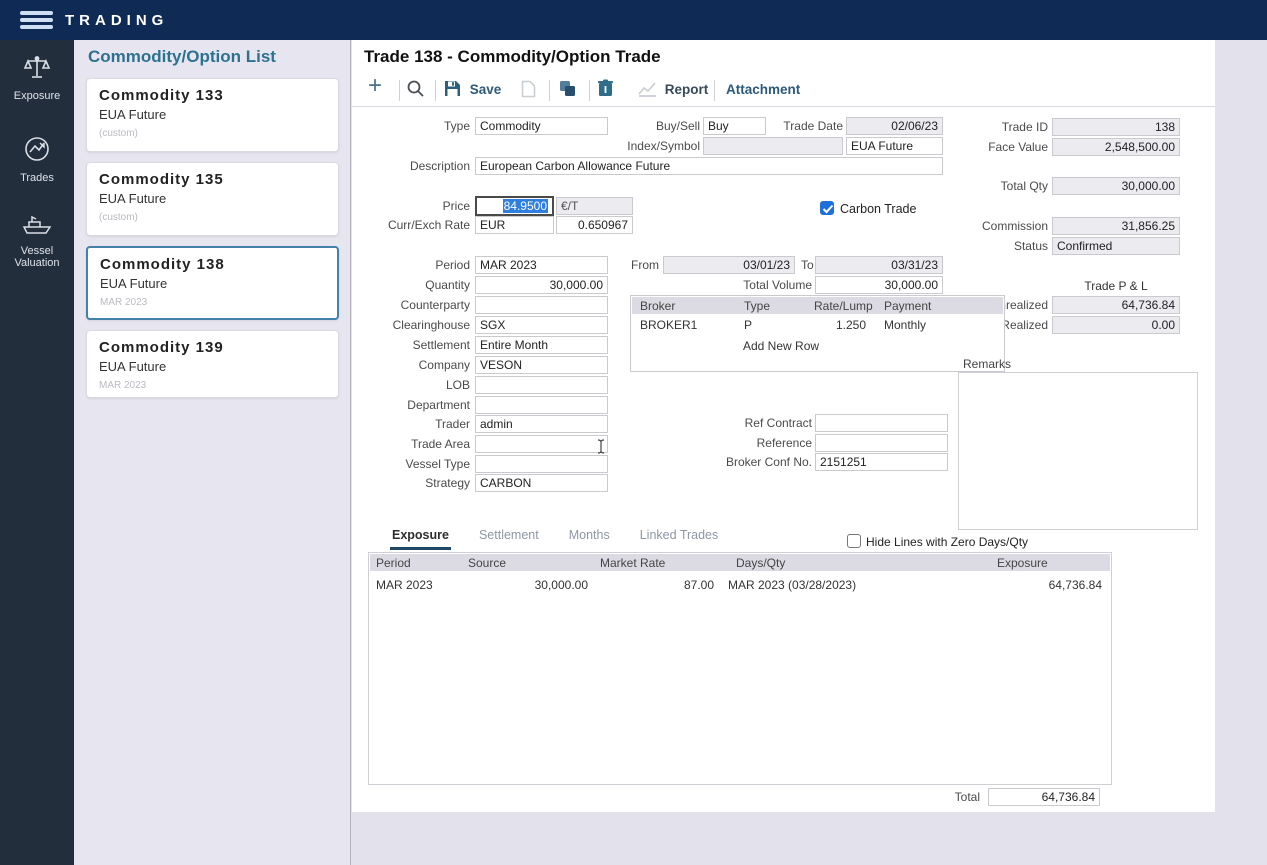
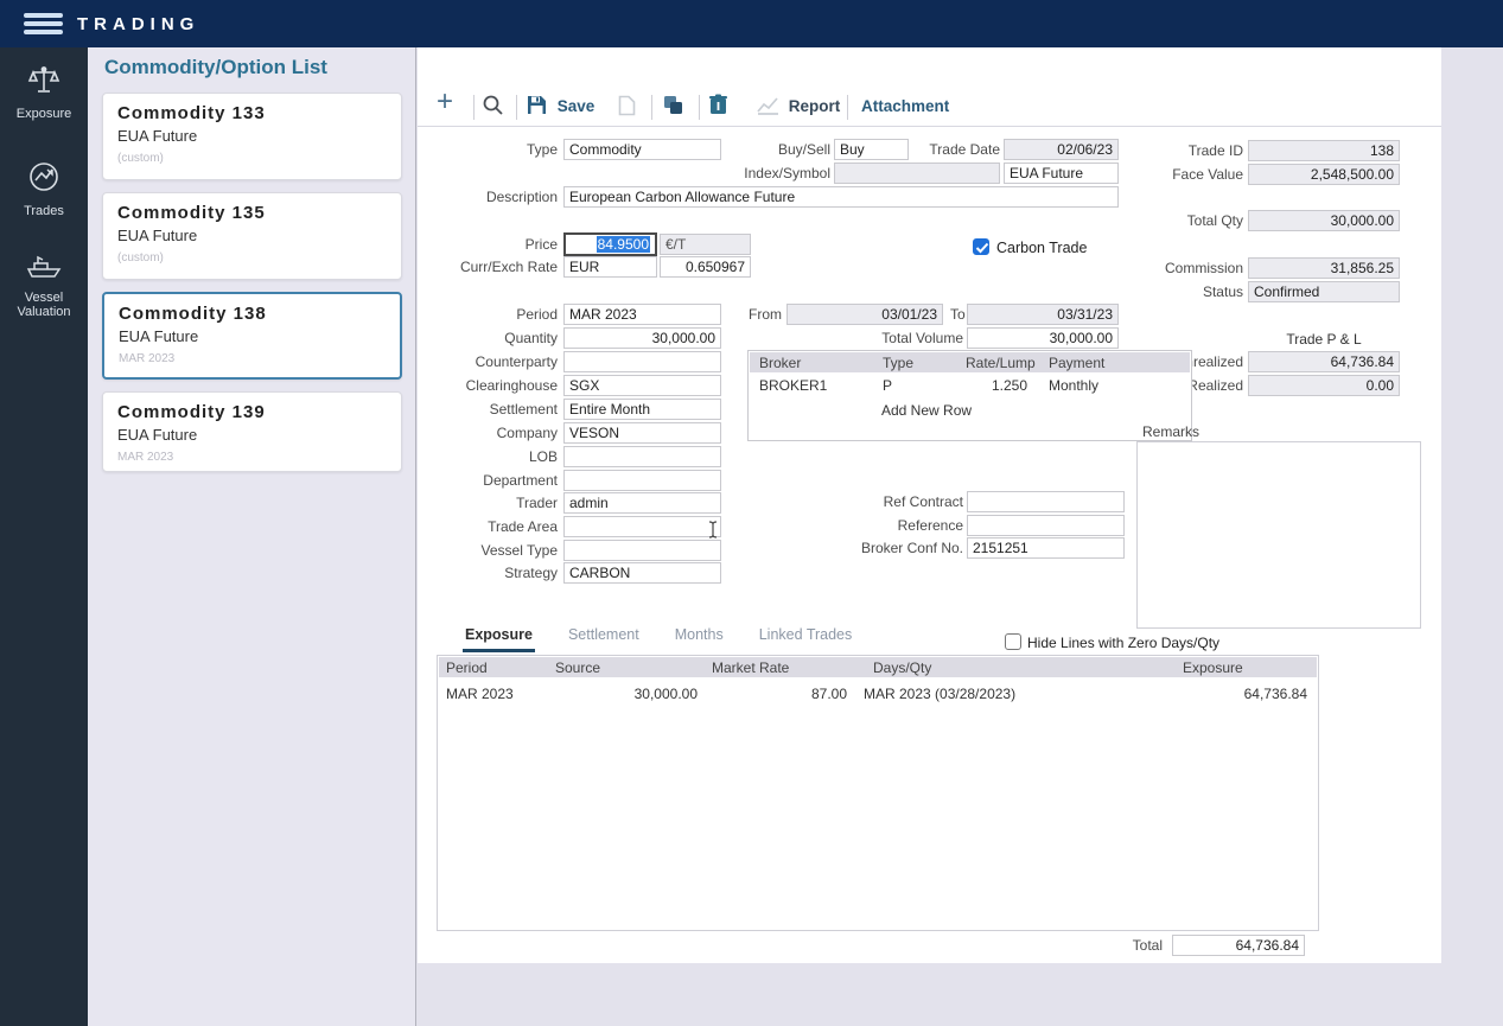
  TRADING
  Exposure
  Trades
  Vessel Valuation
  Commodity/Option List
  Commodity 133
  EUA Future
  (custom)
  Commodity 135
  EUA Future
  (custom)
  Commodity 138
  EUA Future
  MAR 2023
  Commodity 139
  EUA Future
  MAR 2023
- Trade 138 - Commodity/Option Trade
  +
  Save
  Report
  Attachment
  Type
  Commodity
  Buy/Sell
  Buy
  Trade Date
  02/06/23
  Trade ID
  138
  Index/Symbol
  EUA Future
  Face Value
  2,548,500.00
  Description
  European Carbon Allowance Future
  Total Qty
  30,000.00
  Price
  84.9500
  €/T
  Carbon Trade
  Curr/Exch Rate
  EUR
  0.650967
  Commission
  31,856.25
  Status
  Confirmed
  Period
  MAR 2023
  From
  03/01/23
  To
  03/31/23
  Trade P & L
  Quantity
  30,000.00
  Total Volume
  30,000.00
  realized
  64,736.84
  Realized
  0.00
  Counterparty
  Broker
  Type
  Rate/Lump
  Payment
  BROKER1
  P
  1.250
  Monthly
  Add New Row
  Clearinghouse
  SGX
  Settlement
  Entire Month
  Company
  VESON
  LOB
  Department
  Trader
  admin
  Trade Area
  Vessel Type
  Strategy
  CARBON
  Ref Contract
  Reference
  Broker Conf No.
  2151251
  Remarks
  Exposure
  Settlement
  Months
  Linked Trades
  Hide Lines with Zero Days/Qty
  Period
  Source
  Market Rate
  Days/Qty
  Exposure
  MAR 2023
  30,000.00
  87.00
  MAR 2023 (03/28/2023)
  64,736.84
  Total
  64,736.84
